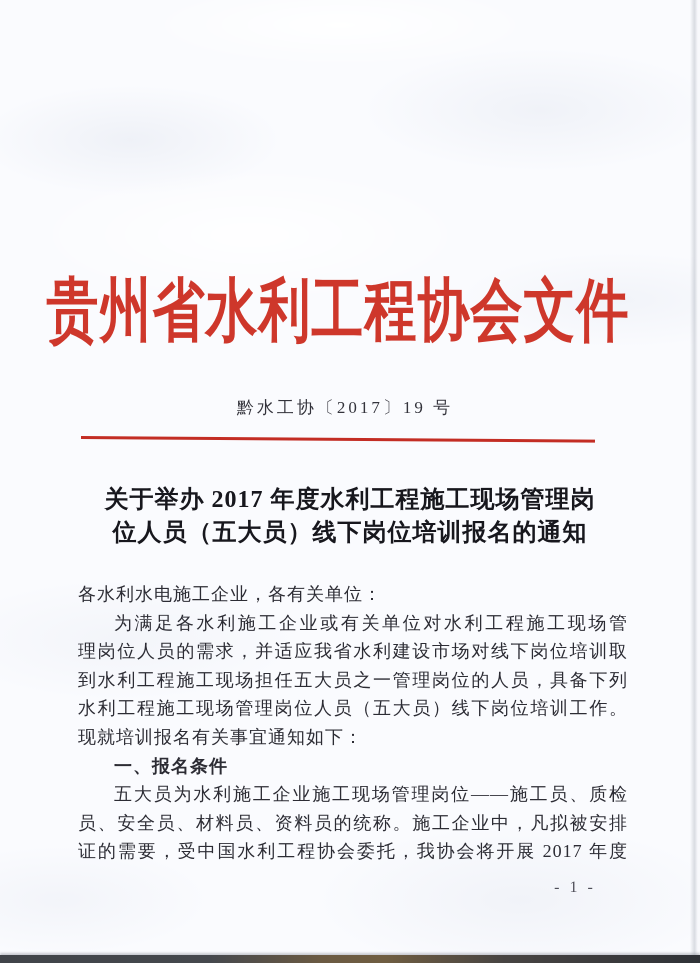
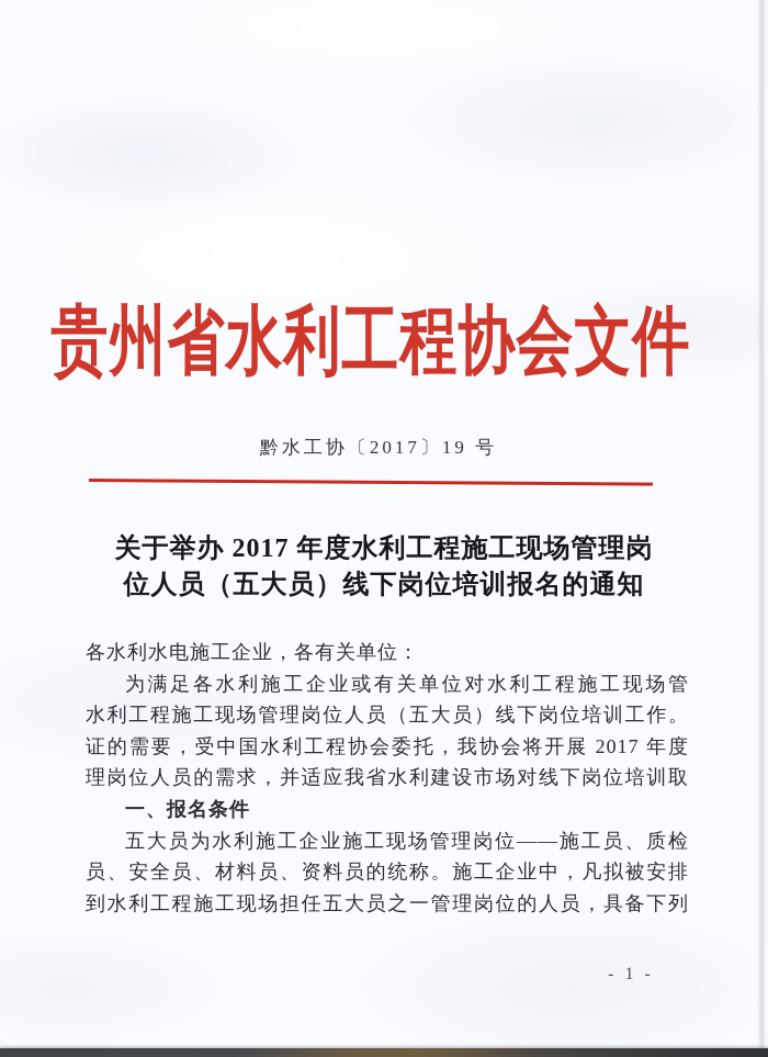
  贵州省水利工程协会文件
  黔水工协〔2017〕19 号
  关于举办 2017 年度水利工程施工现场管理岗
  位人员（五大员）线下岗位培训报名的通知
  各水利水电施工企业，各有关单位：
  为满足各水利施工企业或有关单位对水利工程施工现场管
- 理岗位人员的需求，并适应我省水利建设市场对线下岗位培训取
+ 水利工程施工现场管理岗位人员（五大员）线下岗位培训工作。
- 到水利工程施工现场担任五大员之一管理岗位的人员，具备下列
+ 证的需要，受中国水利工程协会委托，我协会将开展 2017 年度
- 水利工程施工现场管理岗位人员（五大员）线下岗位培训工作。
+ 理岗位人员的需求，并适应我省水利建设市场对线下岗位培训取
- 现就培训报名有关事宜通知如下：
  一、报名条件
  五大员为水利施工企业施工现场管理岗位——施工员、质检
  员、安全员、材料员、资料员的统称。施工企业中，凡拟被安排
- 证的需要，受中国水利工程协会委托，我协会将开展 2017 年度
+ 到水利工程施工现场担任五大员之一管理岗位的人员，具备下列
  - 1 -
